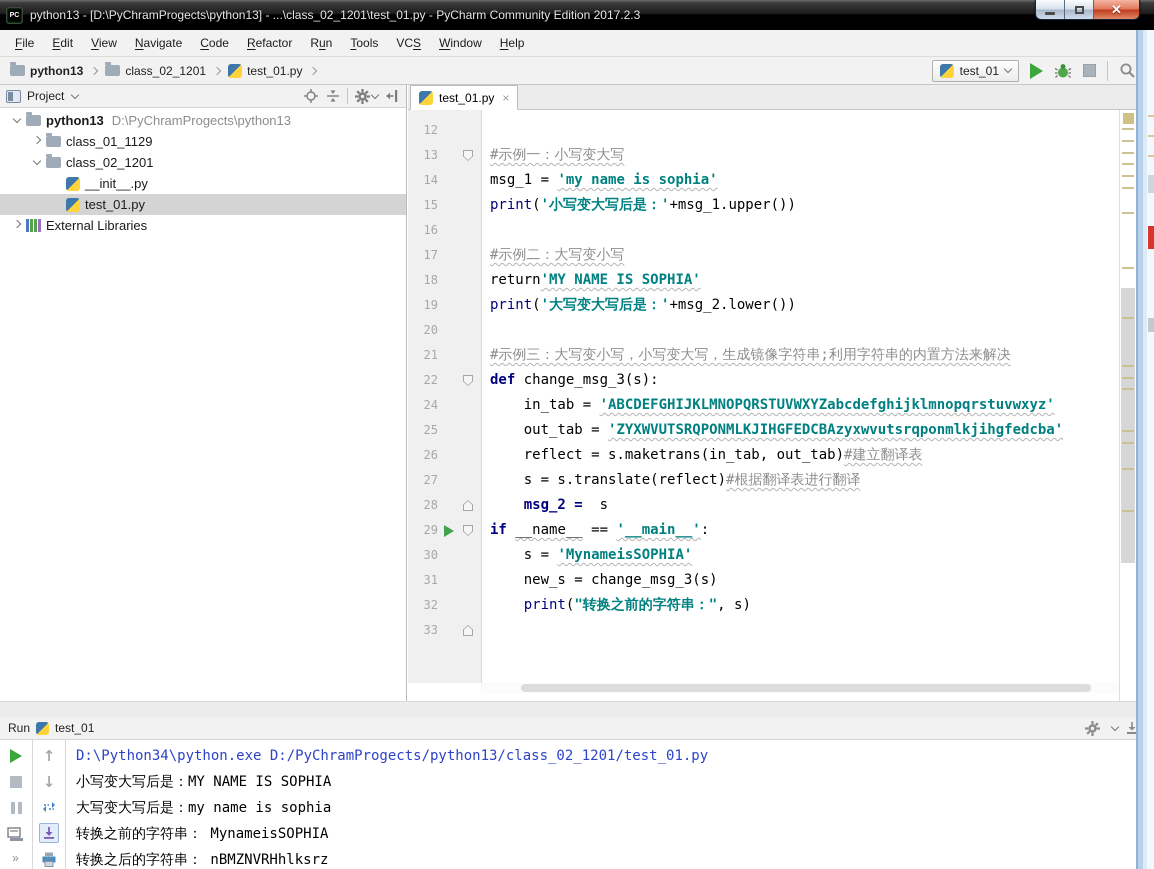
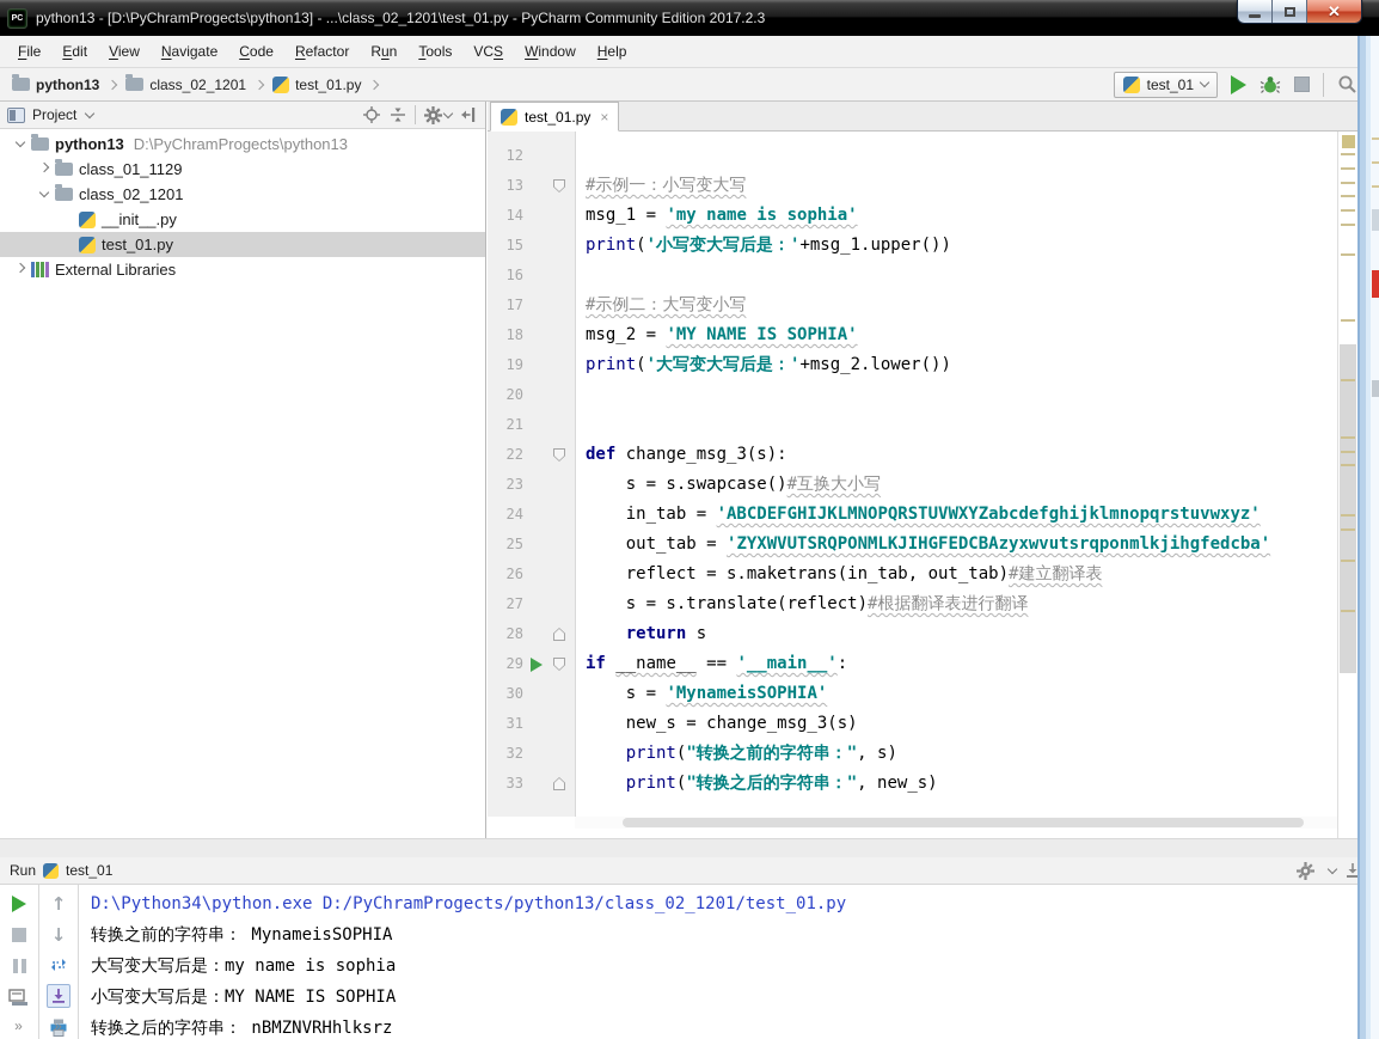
  python13 - [D:\PyChramProgects\python13] - ...\class_02_1201\test_01.py - PyCharm Community Edition 2017.2.3
  ✕
  File
  Edit
  View
  Navigate
  Code
  Refactor
  Run
  Tools
  VCS
  Window
  Help
  python13
  class_02_1201
  test_01.py
  test_01
  Project
  python13
  D:\PyChramProgects\python13
  class_01_1129
  class_02_1201
  __init__.py
  test_01.py
  External Libraries
  test_01.py
  ×
  12
  13
  #示例一：小写变大写
  14
  msg_1 = 'my name is sophia'
  15
  print('小写变大写后是：'+msg_1.upper())
  16
  17
  #示例二：大写变小写
  18
- return'MY NAME IS SOPHIA'
+ msg_2 = 'MY NAME IS SOPHIA'
  19
  print('大写变大写后是：'+msg_2.lower())
  20
  21
- #示例三：大写变小写，小写变大写，生成镜像字符串;利用字符串的内置方法来解决
  22
  def change_msg_3(s):
+ 23
+ s = s.swapcase()#互换大小写
  24
  in_tab = 'ABCDEFGHIJKLMNOPQRSTUVWXYZabcdefghijklmnopqrstuvwxyz'
  25
  out_tab = 'ZYXWVUTSRQPONMLKJIHGFEDCBAzyxwvutsrqponmlkjihgfedcba'
  26
  reflect = s.maketrans(in_tab, out_tab)#建立翻译表
  27
  s = s.translate(reflect)#根据翻译表进行翻译
  28
- msg_2 = s
+ return s
  29
  if __name__ == '__main__':
  30
  s = 'MynameisSOPHIA'
  31
  new_s = change_msg_3(s)
  32
  print("转换之前的字符串：", s)
  33
+ print("转换之后的字符串：", new_s)
  Run
  test_01
  »
  ↑
  ↓
  »
  D:\Python34\python.exe D:/PyChramProgects/python13/class_02_1201/test_01.py
- 小写变大写后是：MY NAME IS SOPHIA
+ 转换之前的字符串： MynameisSOPHIA
  大写变大写后是：my name is sophia
- 转换之前的字符串： MynameisSOPHIA
+ 小写变大写后是：MY NAME IS SOPHIA
  转换之后的字符串： nBMZNVRHhlksrz
